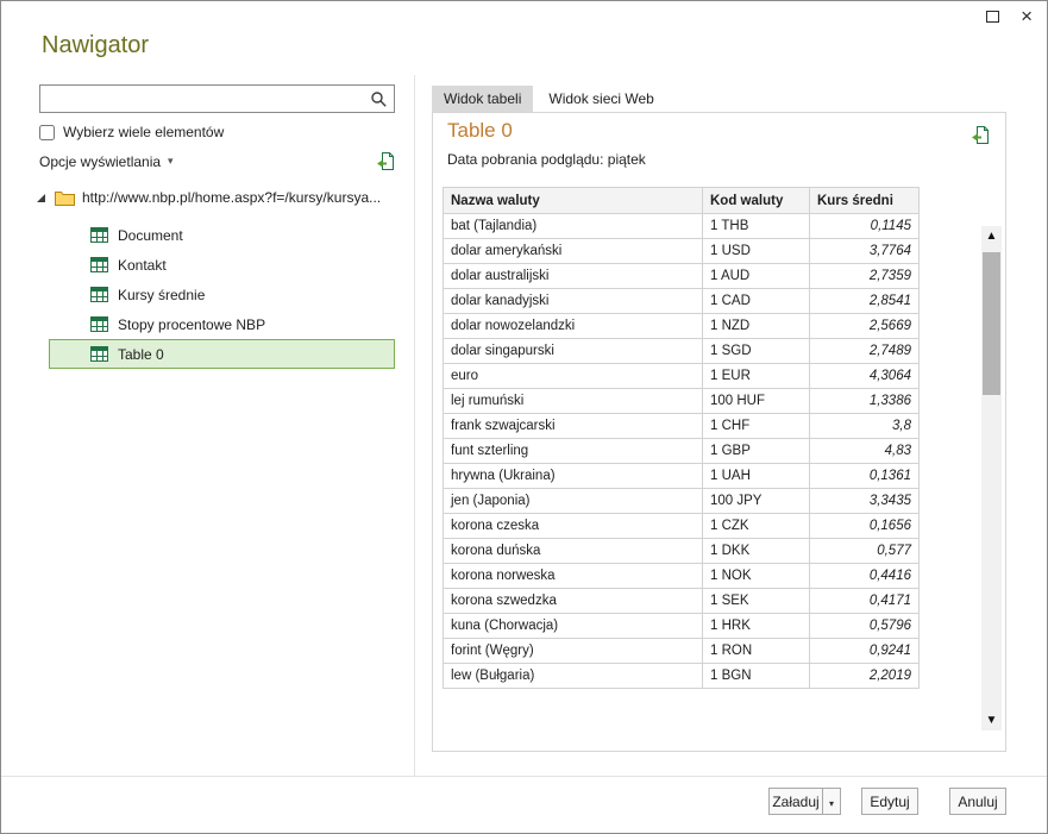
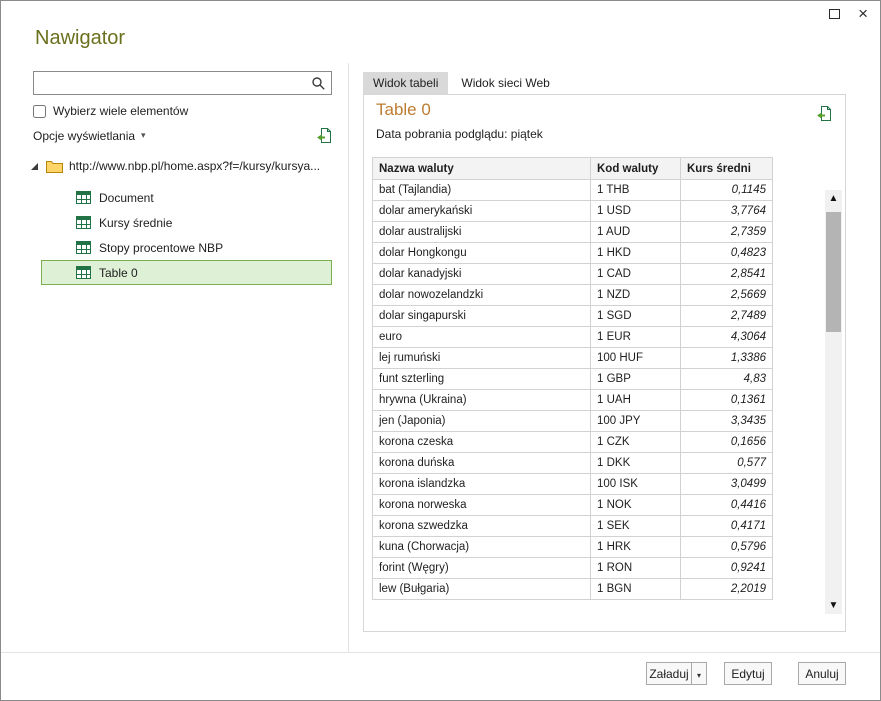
  ×
  Nawigator
  Wybierz wiele elementów
  Opcje wyświetlania
  ▾
  http://www.nbp.pl/home.aspx?f=/kursy/kursya...
  Document
- Kontakt
  Kursy średnie
  Stopy procentowe NBP
  Table 0
  Widok tabeli
  Widok sieci Web
  Table 0
  Data pobrania podglądu: piątek
  Nazwa waluty	Kod waluty	Kurs średni
  bat (Tajlandia)	1 THB	0,1145
  dolar amerykański	1 USD	3,7764
  dolar australijski	1 AUD	2,7359
+ dolar Hongkongu	1 HKD	0,4823
  dolar kanadyjski	1 CAD	2,8541
  dolar nowozelandzki	1 NZD	2,5669
  dolar singapurski	1 SGD	2,7489
  euro	1 EUR	4,3064
  lej rumuński	100 HUF	1,3386
- frank szwajcarski	1 CHF	3,8
  funt szterling	1 GBP	4,83
  hrywna (Ukraina)	1 UAH	0,1361
  jen (Japonia)	100 JPY	3,3435
  korona czeska	1 CZK	0,1656
  korona duńska	1 DKK	0,577
+ korona islandzka	100 ISK	3,0499
  korona norweska	1 NOK	0,4416
  korona szwedzka	1 SEK	0,4171
  kuna (Chorwacja)	1 HRK	0,5796
  forint (Węgry)	1 RON	0,9241
  lew (Bułgaria)	1 BGN	2,2019
  ▲
  ▼
  Załaduj
  ▾
  Edytuj
  Anuluj
